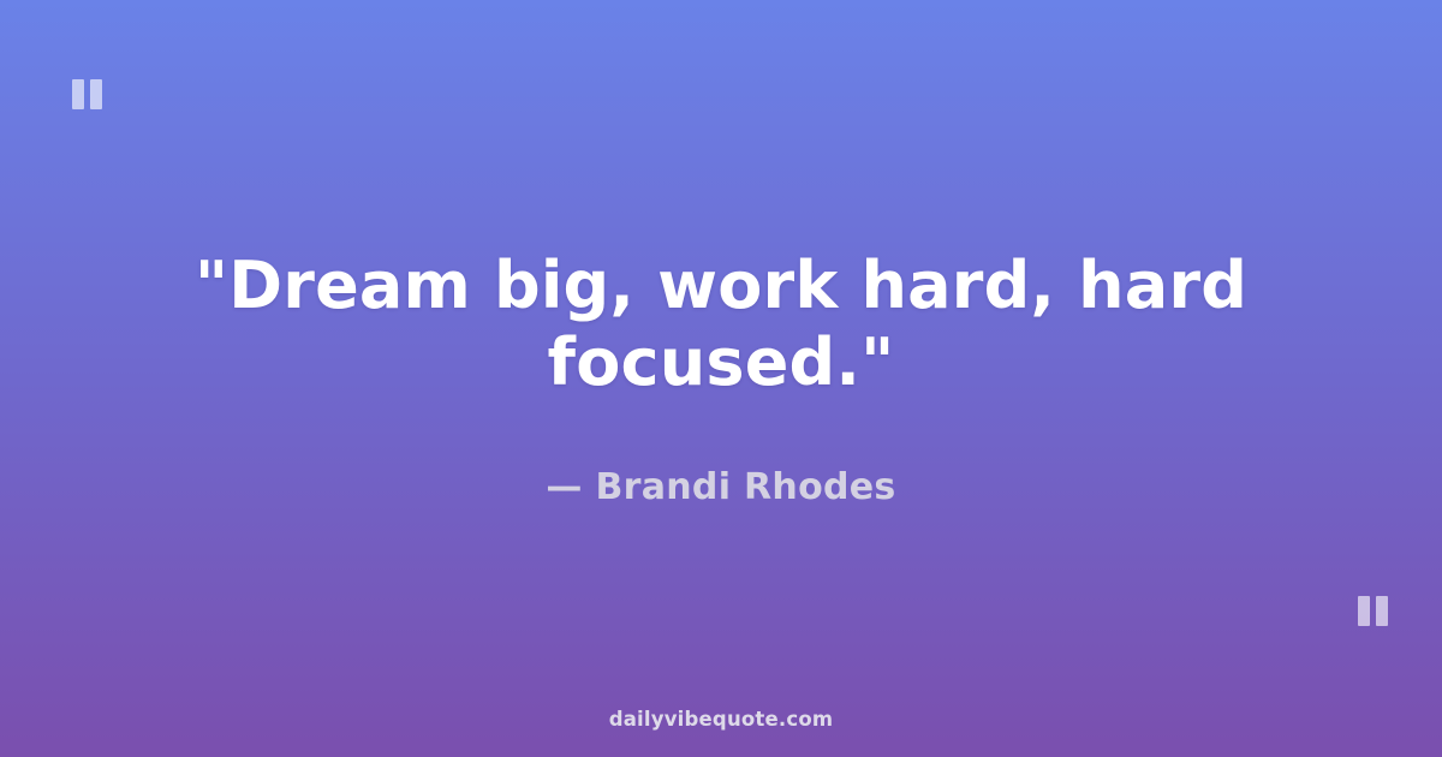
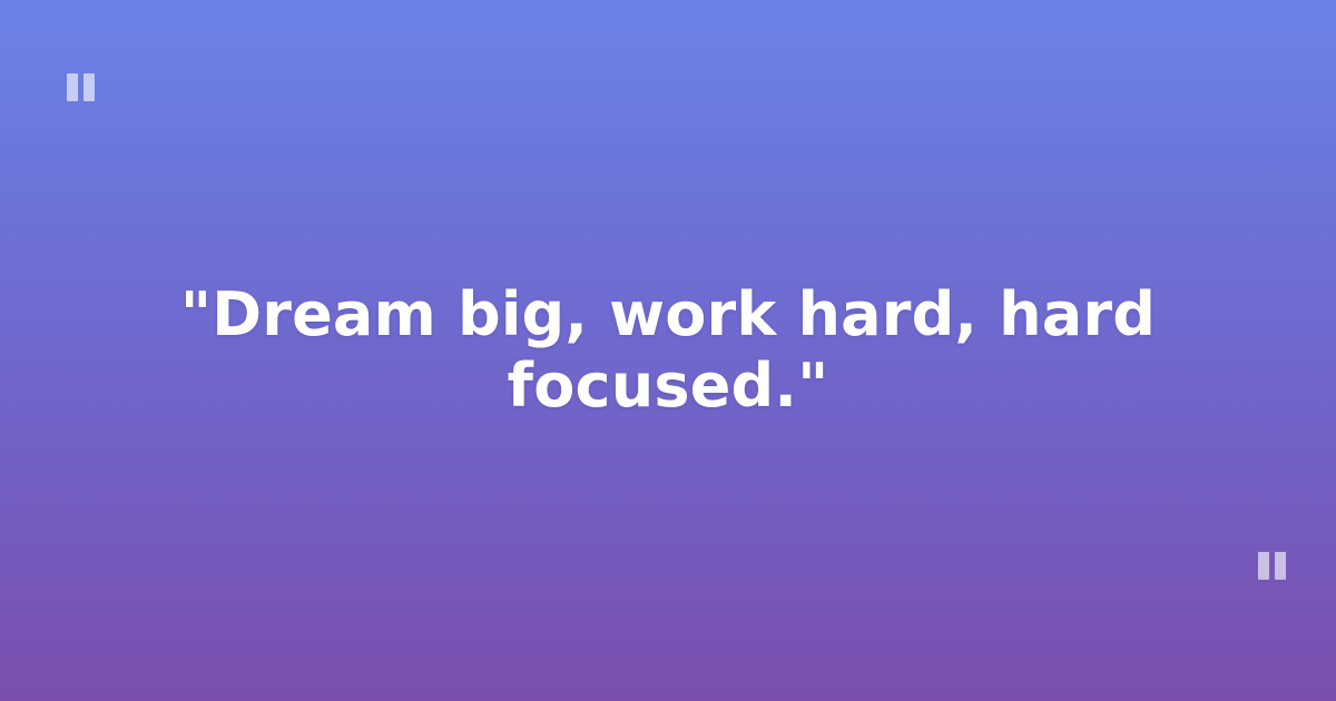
  "Dream big, work hard, hard focused."
- — Brandi Rhodes
- dailyvibequote.com
